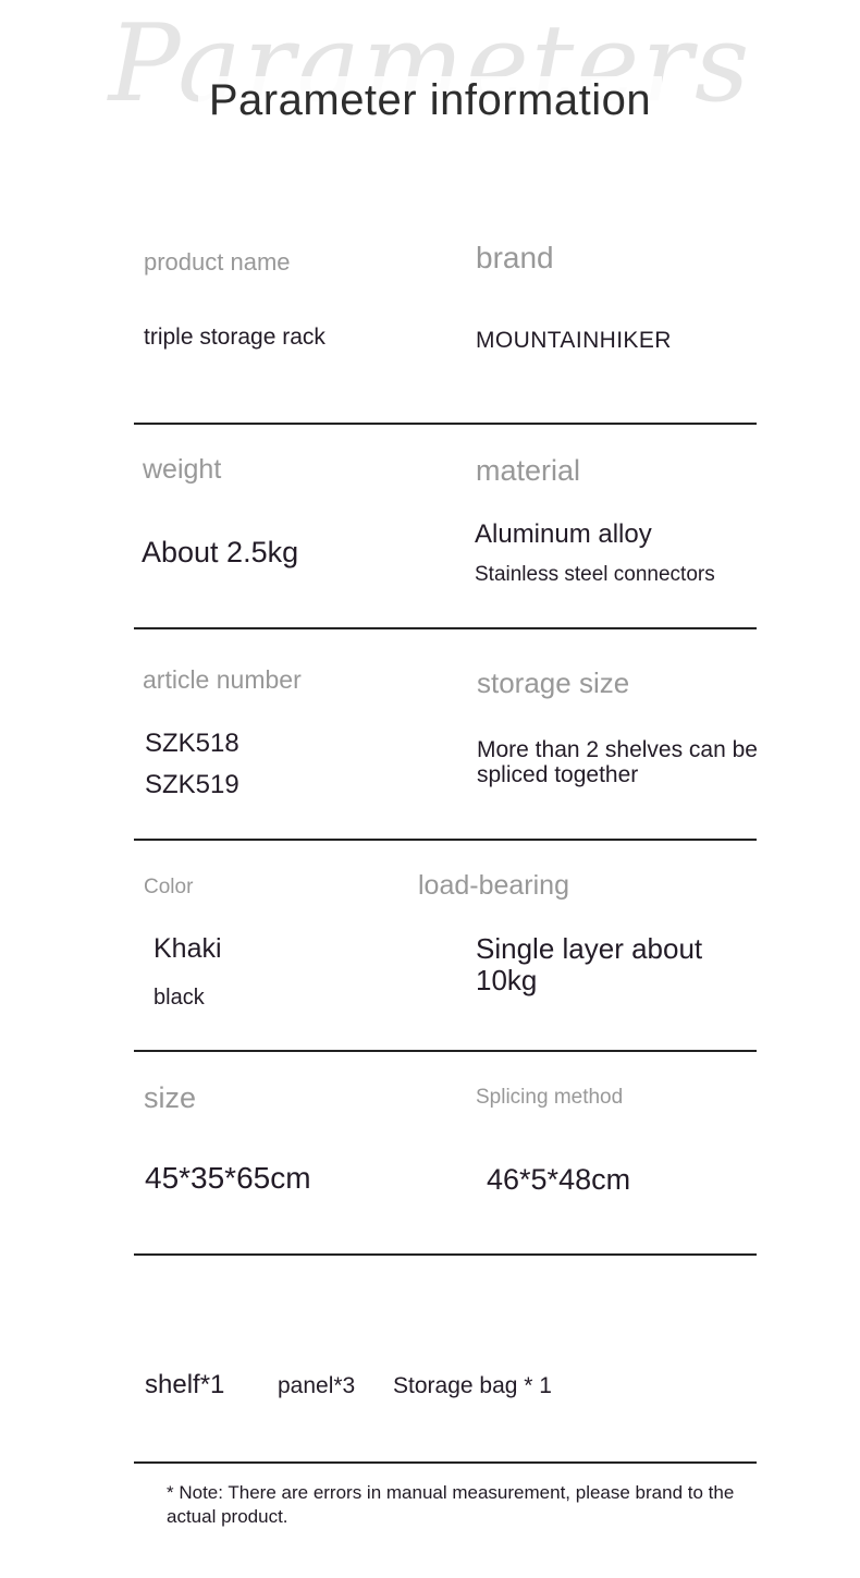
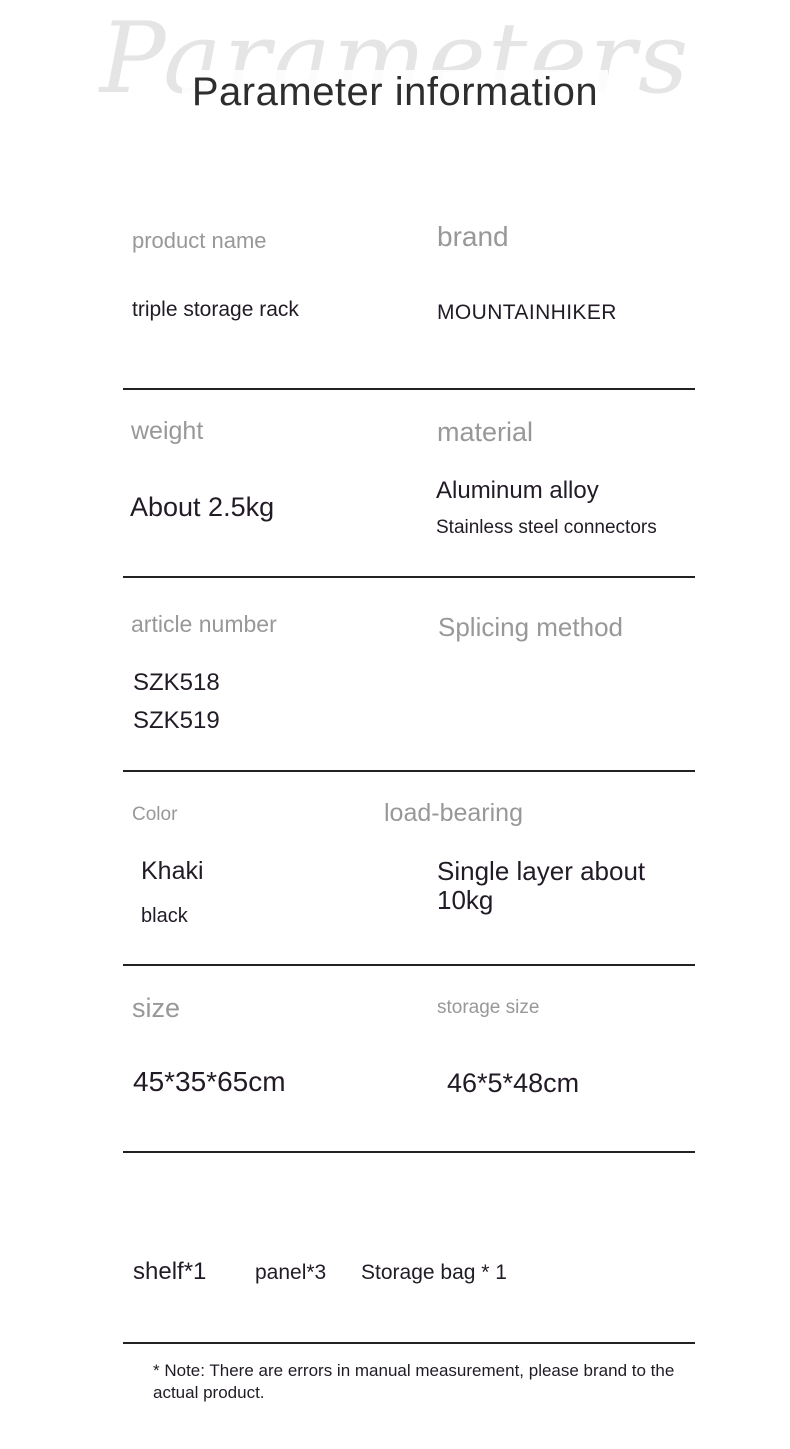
  Parameters
  Parameter information
  product name
  brand
  triple storage rack
  MOUNTAINHIKER
  weight
  material
  About 2.5kg
  Aluminum alloy
  Stainless steel connectors
  article number
- storage size
+ Splicing method
  SZK518
  SZK519
- More than 2 shelves can be spliced together
  Color
  load-bearing
  Khaki
  black
  Single layer about 10kg
  size
- Splicing method
+ storage size
  45*35*65cm
  46*5*48cm
  shelf*1
  panel*3
  Storage bag * 1
  * Note: There are errors in manual measurement, please brand to the actual product.
